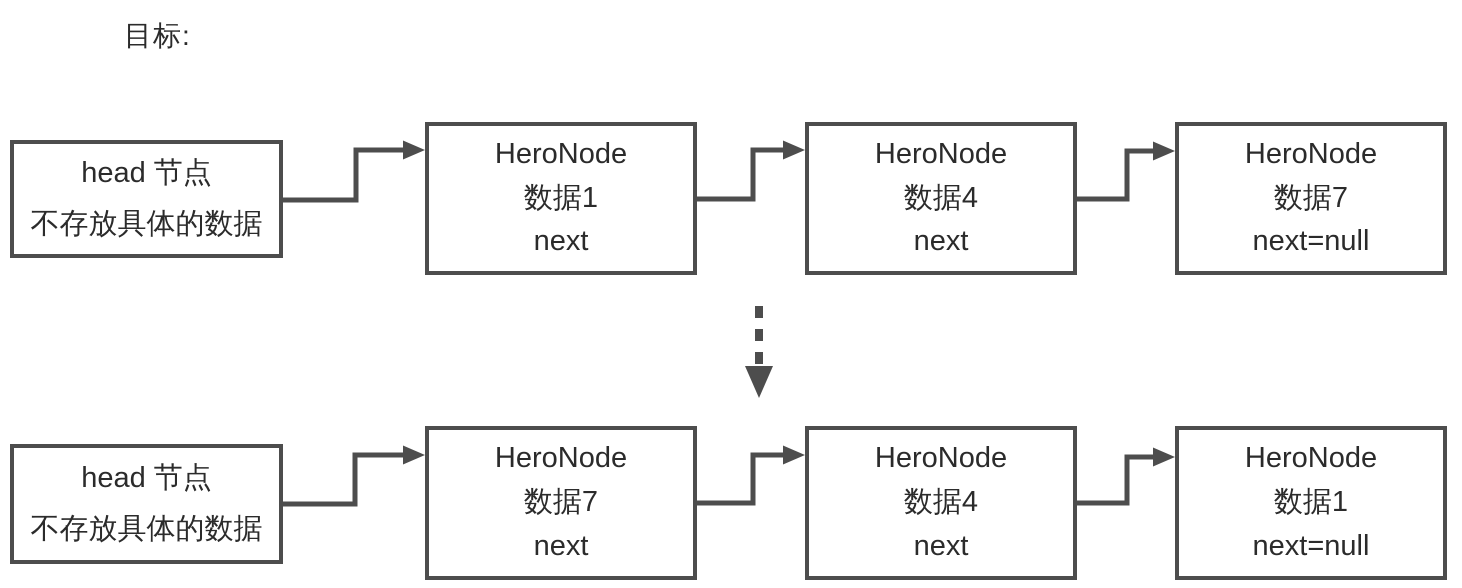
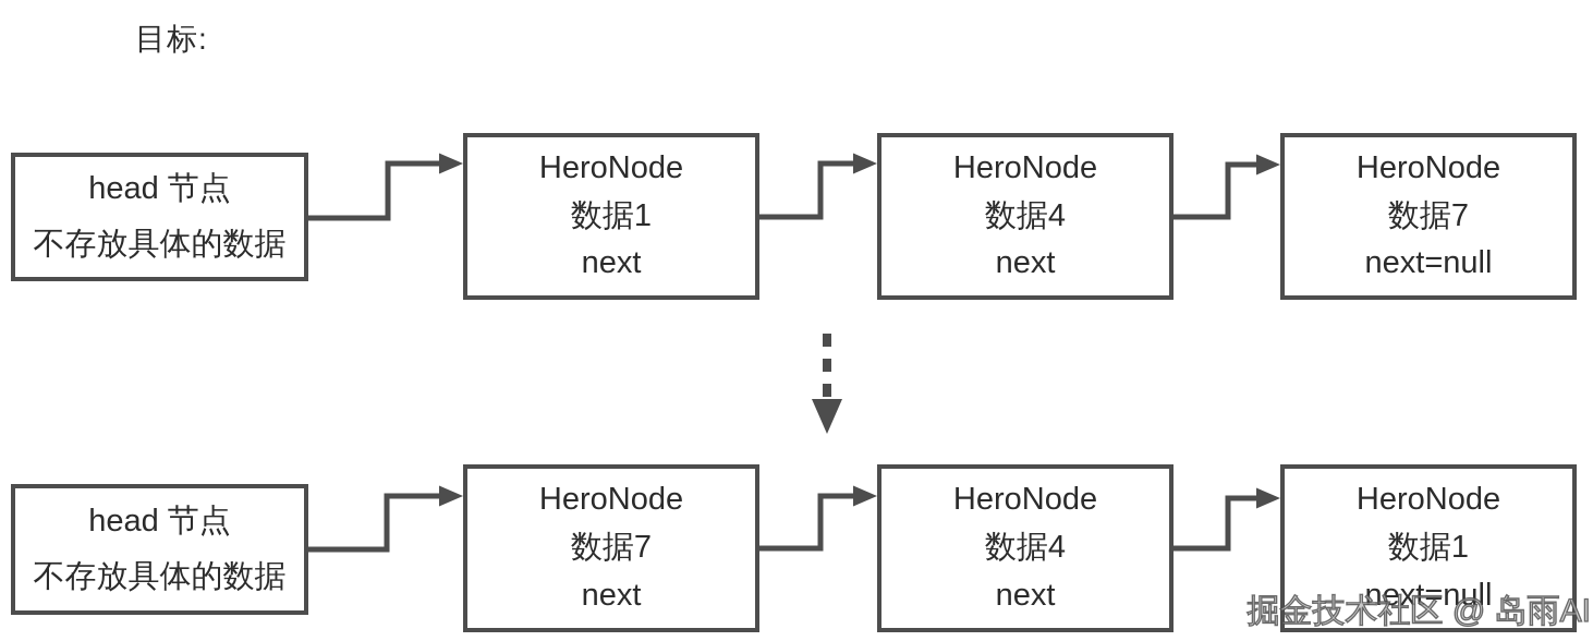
  目标:
  head 节点
  不存放具体的数据
  HeroNode
  数据1
  next
  HeroNode
  数据4
  next
  HeroNode
  数据7
  next=null
  head 节点
  不存放具体的数据
  HeroNode
  数据7
  next
  HeroNode
  数据4
  next
  HeroNode
  数据1
  next=null
+ 掘金技术社区 @ 岛雨AI
